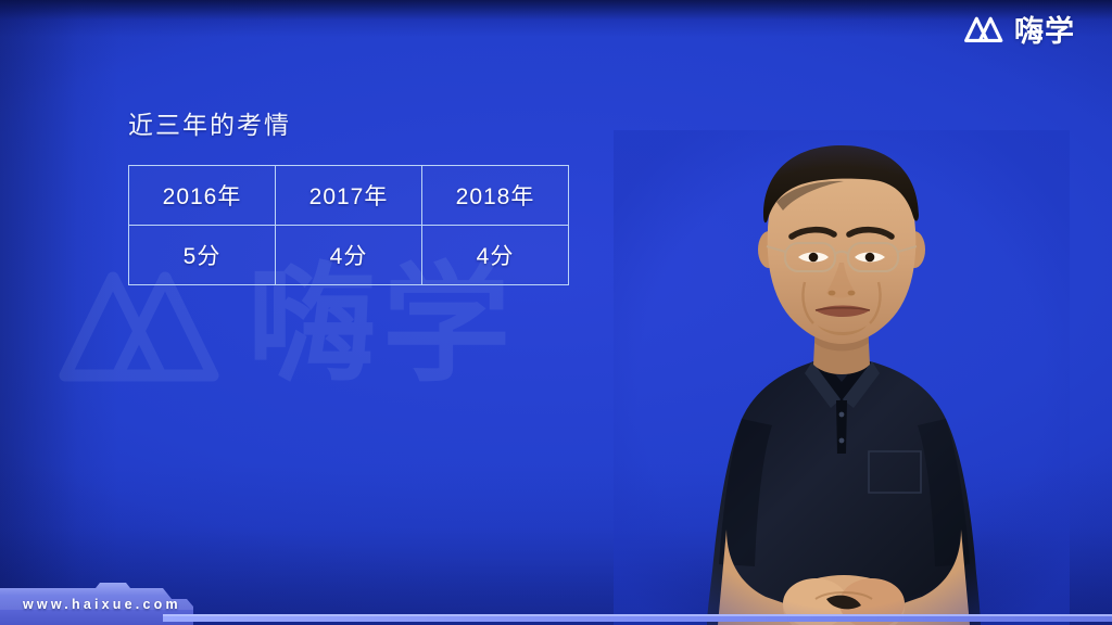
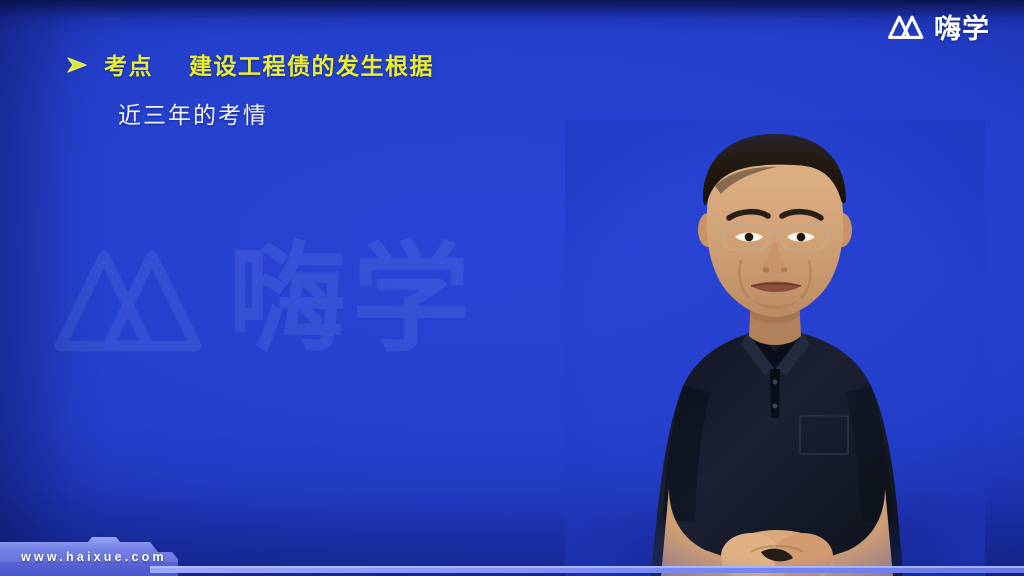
+ 考点
+ 建设工程债的发生根据
  近三年的考情
- 2016年	2017年	2018年
- 5分	4分	4分
  嗨学
  www.haixue.com
